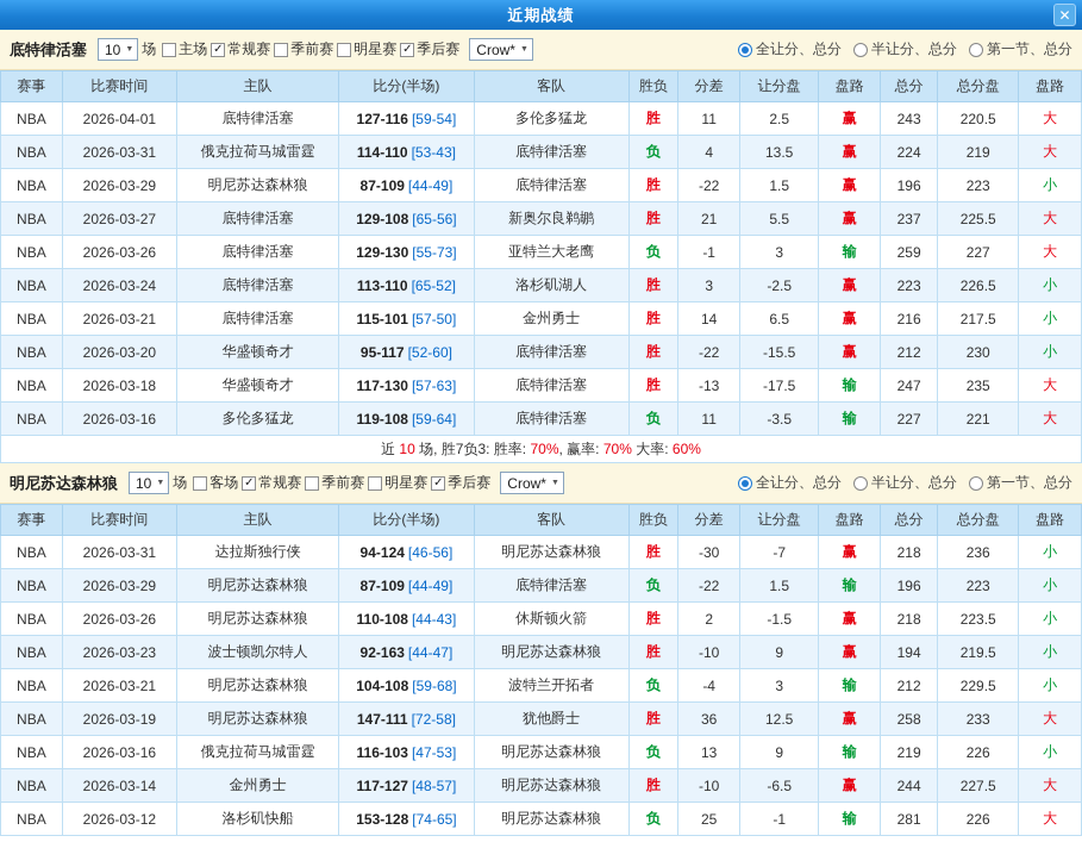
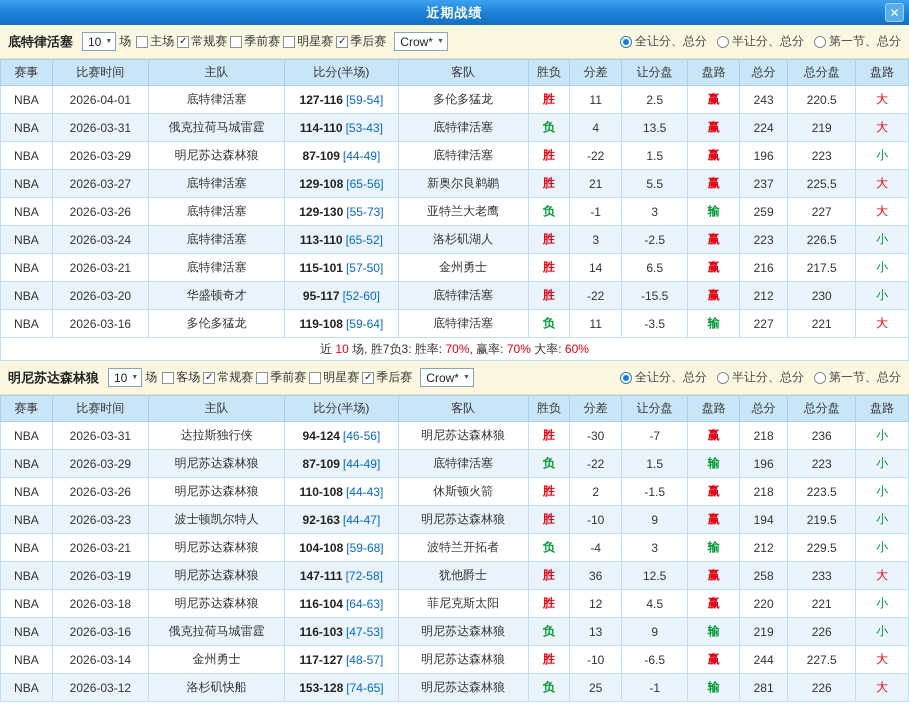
  近期战绩
  ✕
  底特律活塞
  10
  场
  主场
  ✓
  常规赛
  季前赛
  明星赛
  ✓
  季后赛
  Crow*
  全让分、总分
  半让分、总分
  第一节、总分
  赛事	比赛时间	主队	比分(半场)	客队	胜负	分差	让分盘	盘路	总分	总分盘	盘路
  NBA	2026-04-01	底特律活塞	127-116 [59-54]	多伦多猛龙	胜	11	2.5	赢	243	220.5	大
  NBA	2026-03-31	俄克拉荷马城雷霆	114-110 [53-43]	底特律活塞	负	4	13.5	赢	224	219	大
  NBA	2026-03-29	明尼苏达森林狼	87-109 [44-49]	底特律活塞	胜	-22	1.5	赢	196	223	小
  NBA	2026-03-27	底特律活塞	129-108 [65-56]	新奥尔良鹈鹕	胜	21	5.5	赢	237	225.5	大
  NBA	2026-03-26	底特律活塞	129-130 [55-73]	亚特兰大老鹰	负	-1	3	输	259	227	大
  NBA	2026-03-24	底特律活塞	113-110 [65-52]	洛杉矶湖人	胜	3	-2.5	赢	223	226.5	小
  NBA	2026-03-21	底特律活塞	115-101 [57-50]	金州勇士	胜	14	6.5	赢	216	217.5	小
  NBA	2026-03-20	华盛顿奇才	95-117 [52-60]	底特律活塞	胜	-22	-15.5	赢	212	230	小
- NBA	2026-03-18	华盛顿奇才	117-130 [57-63]	底特律活塞	胜	-13	-17.5	输	247	235	大
  NBA	2026-03-16	多伦多猛龙	119-108 [59-64]	底特律活塞	负	11	-3.5	输	227	221	大
  近 10 场, 胜7负3: 胜率: 70%, 赢率: 70% 大率: 60%
  明尼苏达森林狼
  10
  场
  客场
  ✓
  常规赛
  季前赛
  明星赛
  ✓
  季后赛
  Crow*
  全让分、总分
  半让分、总分
  第一节、总分
  赛事	比赛时间	主队	比分(半场)	客队	胜负	分差	让分盘	盘路	总分	总分盘	盘路
  NBA	2026-03-31	达拉斯独行侠	94-124 [46-56]	明尼苏达森林狼	胜	-30	-7	赢	218	236	小
  NBA	2026-03-29	明尼苏达森林狼	87-109 [44-49]	底特律活塞	负	-22	1.5	输	196	223	小
  NBA	2026-03-26	明尼苏达森林狼	110-108 [44-43]	休斯顿火箭	胜	2	-1.5	赢	218	223.5	小
  NBA	2026-03-23	波士顿凯尔特人	92-163 [44-47]	明尼苏达森林狼	胜	-10	9	赢	194	219.5	小
  NBA	2026-03-21	明尼苏达森林狼	104-108 [59-68]	波特兰开拓者	负	-4	3	输	212	229.5	小
  NBA	2026-03-19	明尼苏达森林狼	147-111 [72-58]	犹他爵士	胜	36	12.5	赢	258	233	大
+ NBA	2026-03-18	明尼苏达森林狼	116-104 [64-63]	菲尼克斯太阳	胜	12	4.5	赢	220	221	小
  NBA	2026-03-16	俄克拉荷马城雷霆	116-103 [47-53]	明尼苏达森林狼	负	13	9	输	219	226	小
  NBA	2026-03-14	金州勇士	117-127 [48-57]	明尼苏达森林狼	胜	-10	-6.5	赢	244	227.5	大
  NBA	2026-03-12	洛杉矶快船	153-128 [74-65]	明尼苏达森林狼	负	25	-1	输	281	226	大
